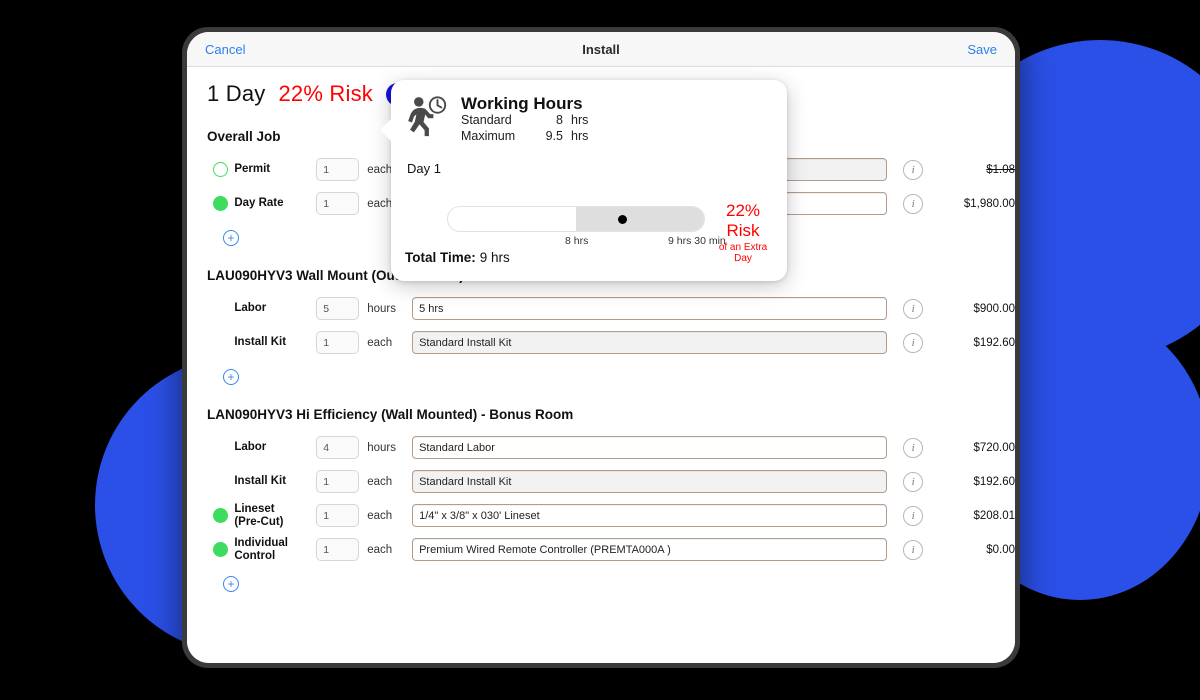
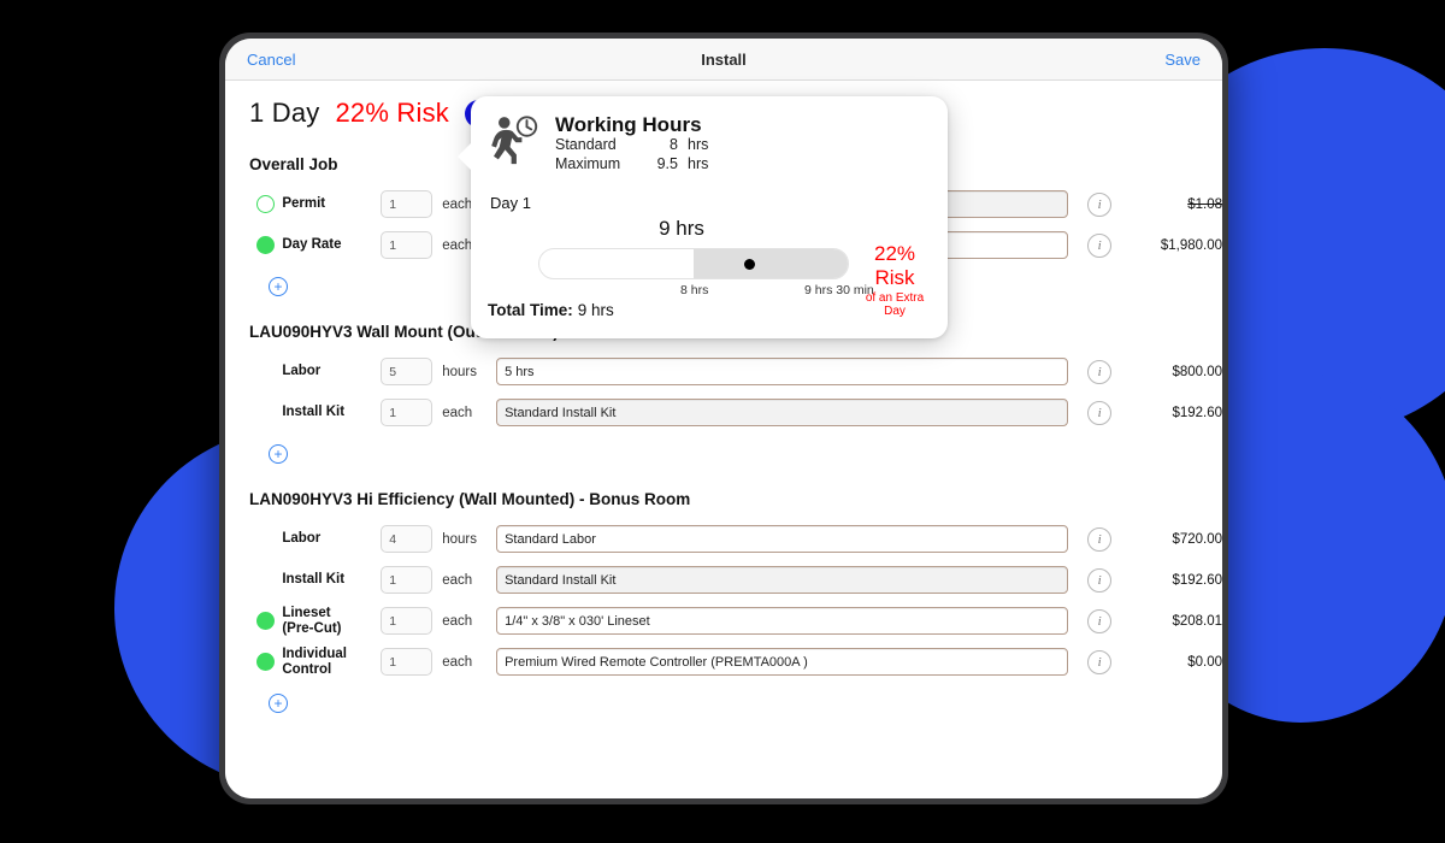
  Cancel
  Install
  Save
  1 Day
  22% Risk
  Overall Job
  Permit
  1
  each
  i
  $1.08
  Day Rate
  1
  each
  i
  $1,980.00
  +
  Labor
  5
  hours
  5 hrs
  i
- $900.00
+ $800.00
  Install Kit
  1
  each
  Standard Install Kit
  i
  $192.60
  +
  LAN090HYV3 Hi Efficiency (Wall Mounted) - Bonus Room
  Labor
  4
  hours
  Standard Labor
  i
  $720.00
  Install Kit
  1
  each
  Standard Install Kit
  i
  $192.60
  Lineset
  (Pre-Cut)
  1
  each
  1/4" x 3/8" x 030' Lineset
  i
  $208.01
  Individual
  Control
  1
  each
  Premium Wired Remote Controller (PREMTA000A )
  i
  $0.00
  +
  Working Hours
  Standard
  8
  hrs
  Maximum
  9.5
  hrs
  Day 1
+ 9 hrs
  8 hrs
  9 hrs 30 min
  22% Risk
  of an Extra Day
  Total Time: 9 hrs
